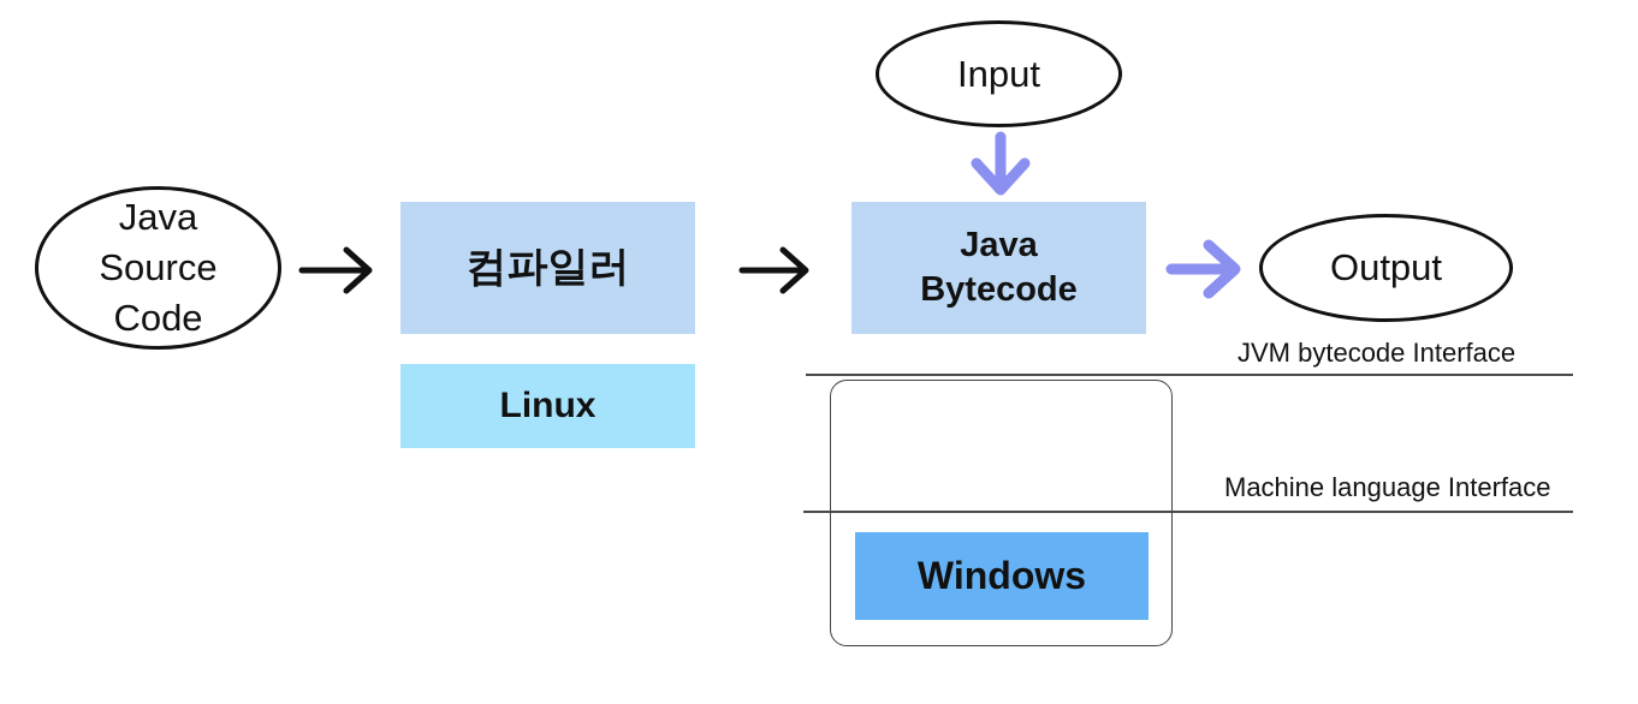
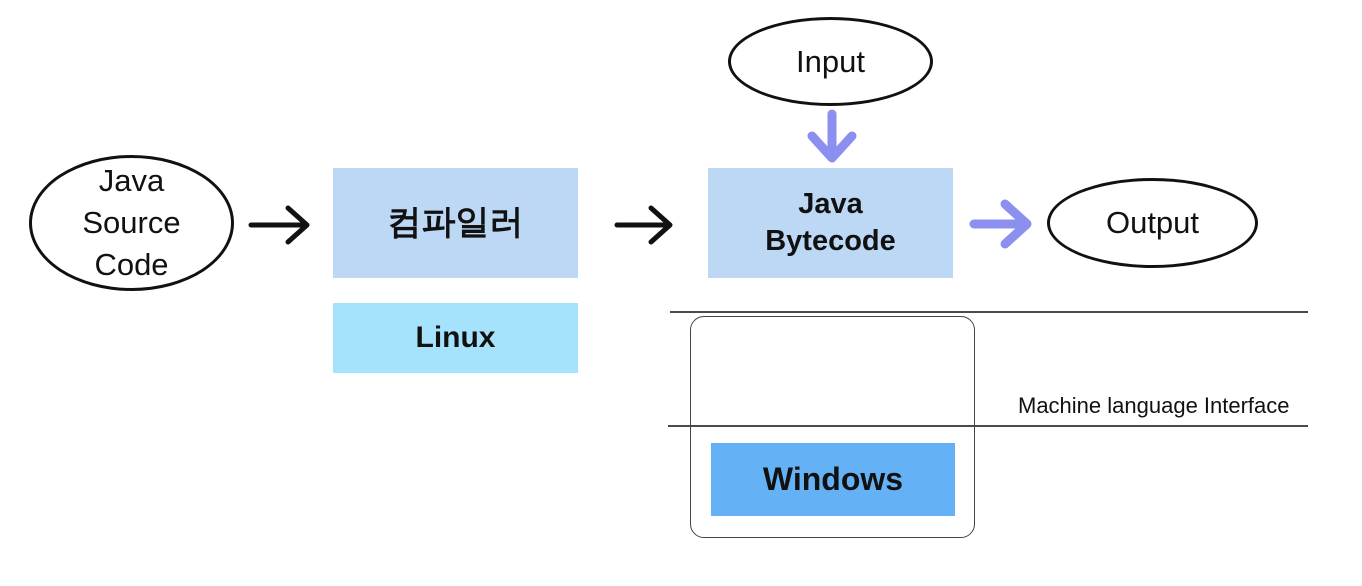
  Java
  Source
  Code
  Input
  Output
  컴파일러
  Linux
  Java
  Bytecode
  Windows
- JVM bytecode Interface
  Machine language Interface
